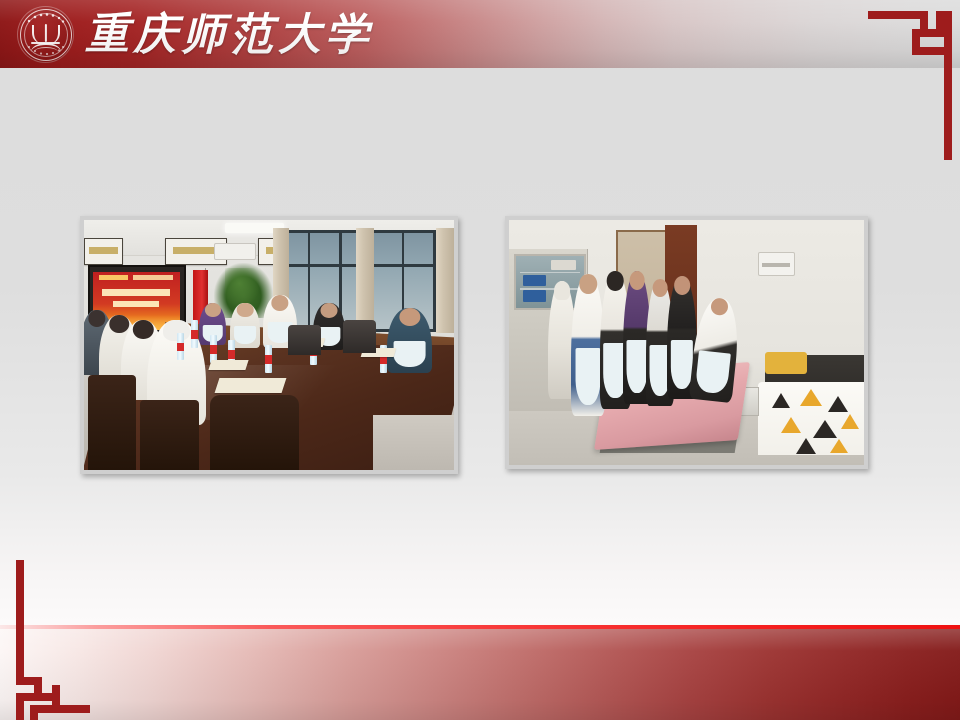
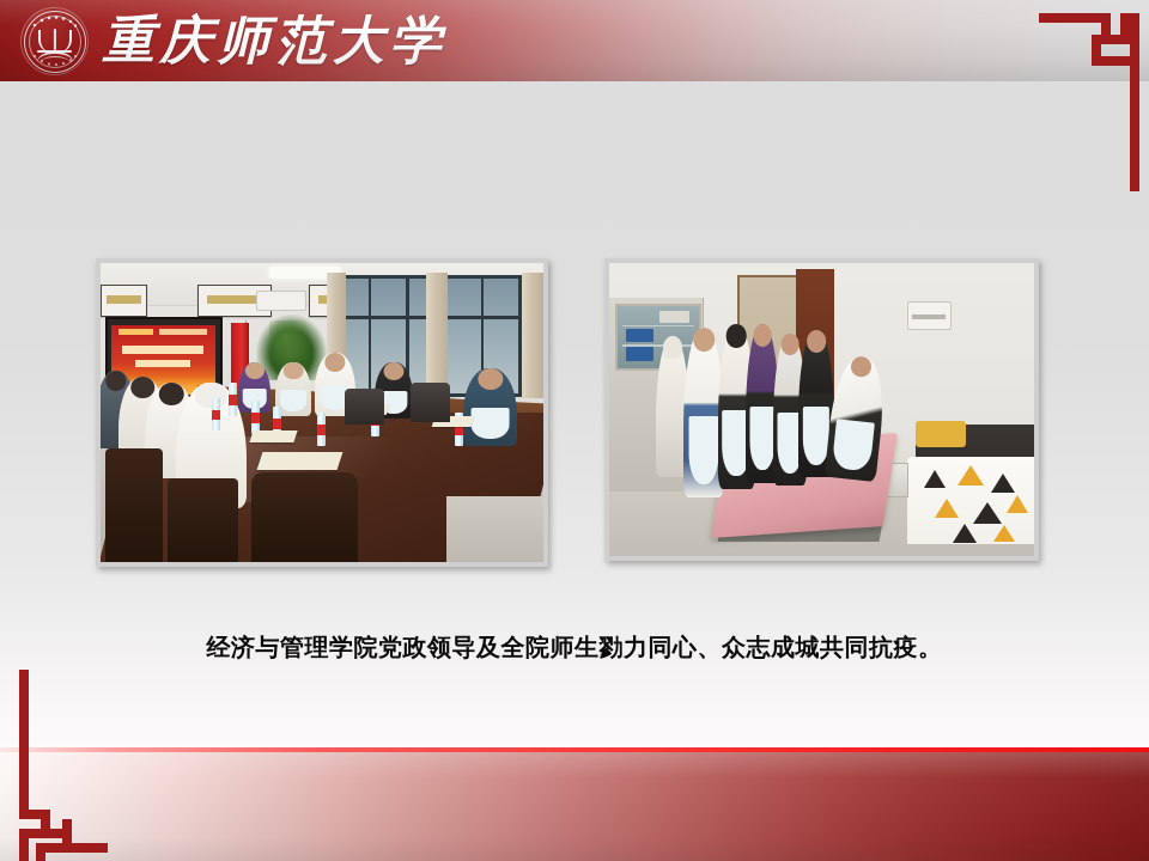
+ 经济与管理学院党政领导及全院师生勠力同心、众志成城共同抗疫。
